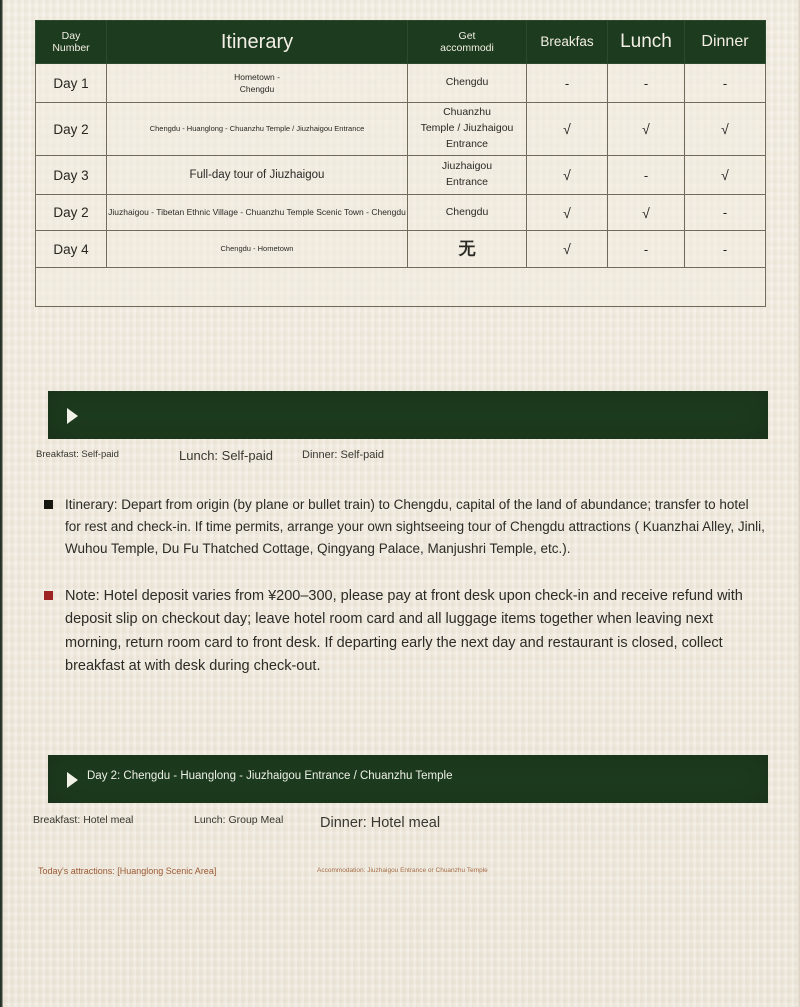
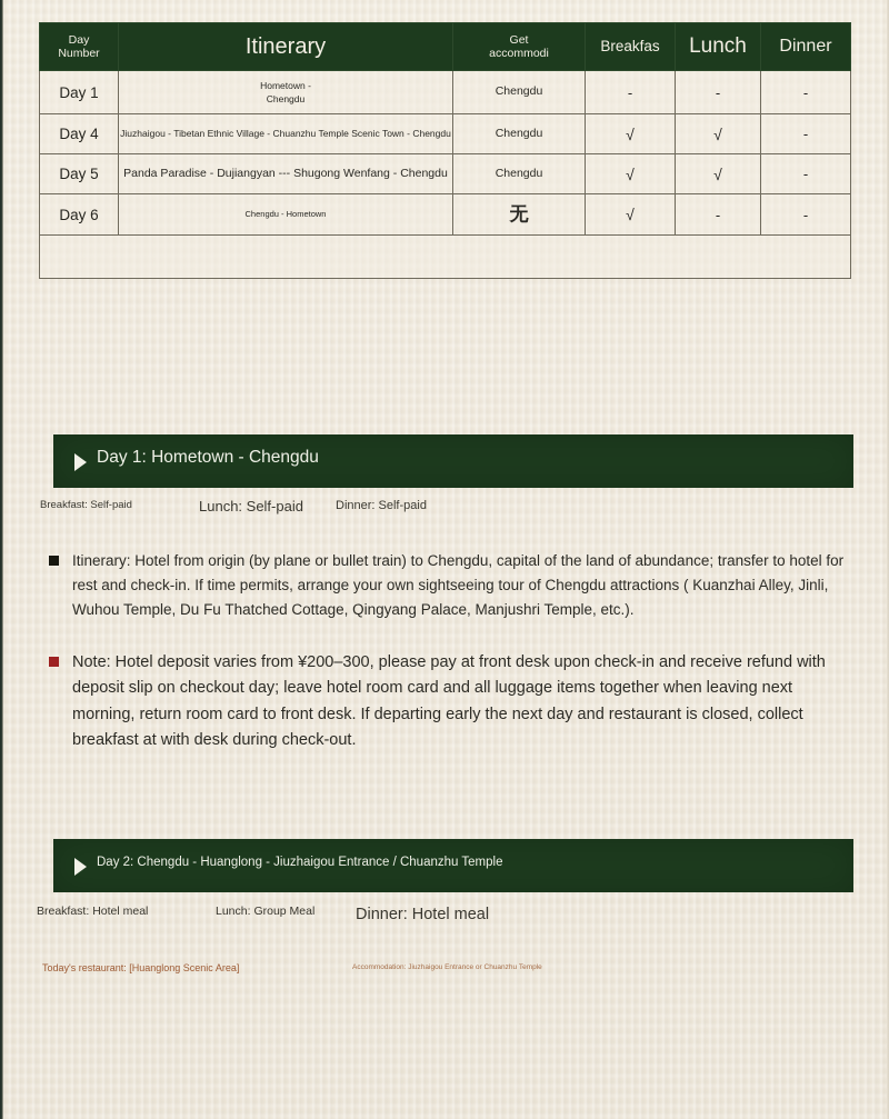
  Day Number	Itinerary	Get accommodi	Breakfas	Lunch	Dinner
  Day 1	Hometown - Chengdu	Chengdu	-	-	-
- Day 2	Chengdu - Huanglong - Chuanzhu Temple / Jiuzhaigou Entrance	Chuanzhu Temple / Jiuzhaigou Entrance	√	√	√
- Day 3	Full-day tour of Jiuzhaigou	Jiuzhaigou Entrance	√	-	√
- Day 2	Jiuzhaigou - Tibetan Ethnic Village - Chuanzhu Temple Scenic Town - Chengdu	Chengdu	√	√	-
+ Day 4	Jiuzhaigou - Tibetan Ethnic Village - Chuanzhu Temple Scenic Town - Chengdu	Chengdu	√	√	-
+ Day 5	Panda Paradise - Dujiangyan --- Shugong Wenfang - Chengdu	Chengdu	√	√	-
- Day 4	Chengdu - Hometown	无	√	-	-
+ Day 6	Chengdu - Hometown	无	√	-	-
+ Day 1: Hometown - Chengdu
  Breakfast: Self-paid
  Lunch: Self-paid
  Dinner: Self-paid
- Itinerary: Depart from origin (by plane or bullet train) to Chengdu, capital of the land of abundance; transfer to hotel for rest and check-in. If time permits, arrange your own sightseeing tour of Chengdu attractions ( Kuanzhai Alley, Jinli, Wuhou Temple, Du Fu Thatched Cottage, Qingyang Palace, Manjushri Temple, etc.).
+ Itinerary: Hotel from origin (by plane or bullet train) to Chengdu, capital of the land of abundance; transfer to hotel for rest and check-in. If time permits, arrange your own sightseeing tour of Chengdu attractions ( Kuanzhai Alley, Jinli, Wuhou Temple, Du Fu Thatched Cottage, Qingyang Palace, Manjushri Temple, etc.).
  Note: Hotel deposit varies from ¥200–300, please pay at front desk upon check-in and receive refund with deposit slip on checkout day; leave hotel room card and all luggage items together when leaving next morning, return room card to front desk. If departing early the next day and restaurant is closed, collect breakfast at with desk during check-out.
  Day 2: Chengdu - Huanglong - Jiuzhaigou Entrance / Chuanzhu Temple
  Breakfast: Hotel meal
  Lunch: Group Meal
  Dinner: Hotel meal
- Today's attractions: [Huanglong Scenic Area]
+ Today's restaurant: [Huanglong Scenic Area]
